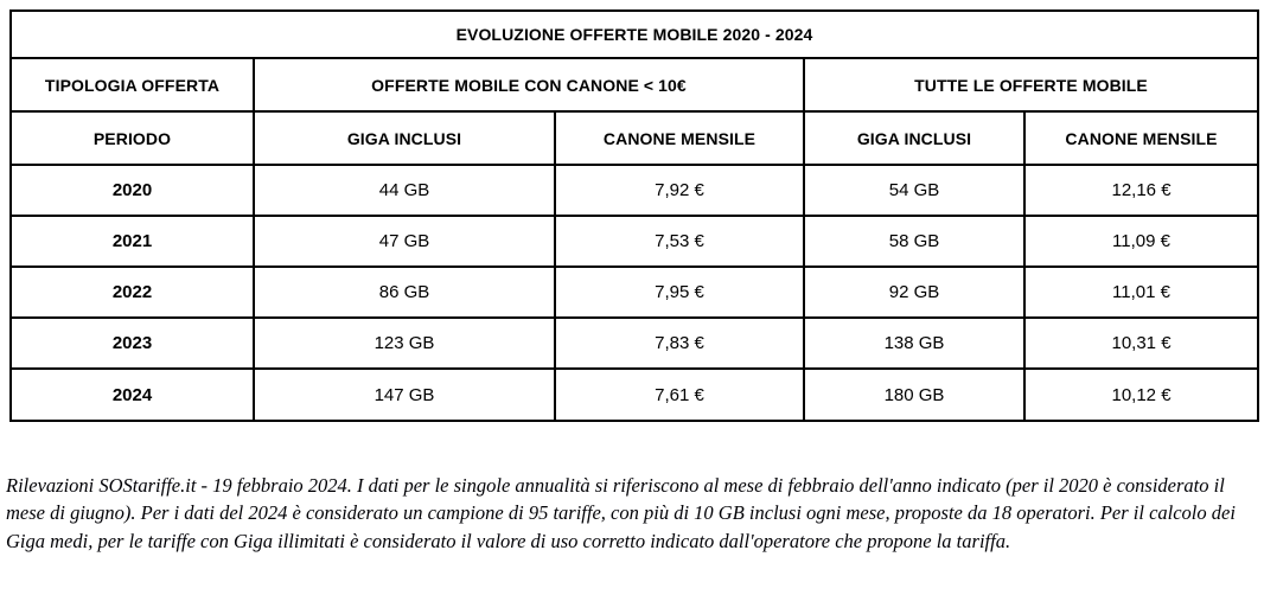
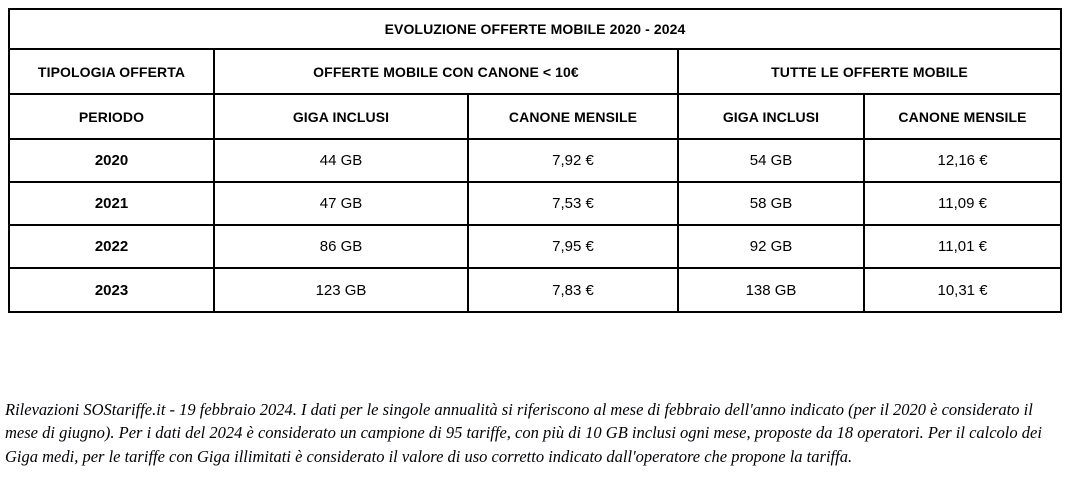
  EVOLUZIONE OFFERTE MOBILE 2020 - 2024
  TIPOLOGIA OFFERTA	OFFERTE MOBILE CON CANONE < 10€	TUTTE LE OFFERTE MOBILE
  PERIODO	GIGA INCLUSI	CANONE MENSILE	GIGA INCLUSI	CANONE MENSILE
  2020	44 GB	7,92 €	54 GB	12,16 €
  2021	47 GB	7,53 €	58 GB	11,09 €
  2022	86 GB	7,95 €	92 GB	11,01 €
  2023	123 GB	7,83 €	138 GB	10,31 €
- 2024	147 GB	7,61 €	180 GB	10,12 €
  Rilevazioni SOStariffe.it - 19 febbraio 2024. I dati per le singole annualità si riferiscono al mese di febbraio dell'anno indicato (per il 2020 è considerato il mese di giugno). Per i dati del 2024 è considerato un campione di 95 tariffe, con più di 10 GB inclusi ogni mese, proposte da 18 operatori. Per il calcolo dei Giga medi, per le tariffe con Giga illimitati è considerato il valore di uso corretto indicato dall'operatore che propone la tariffa.
